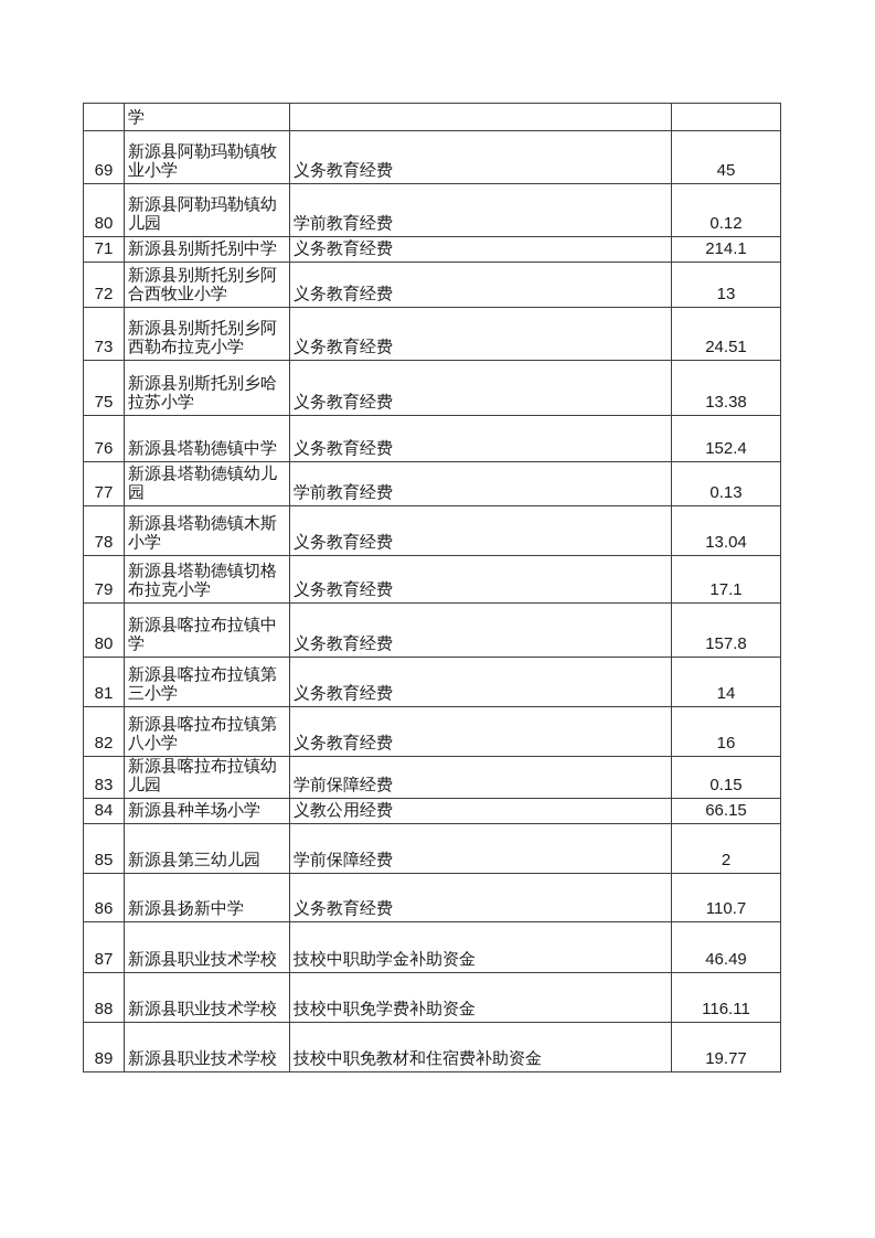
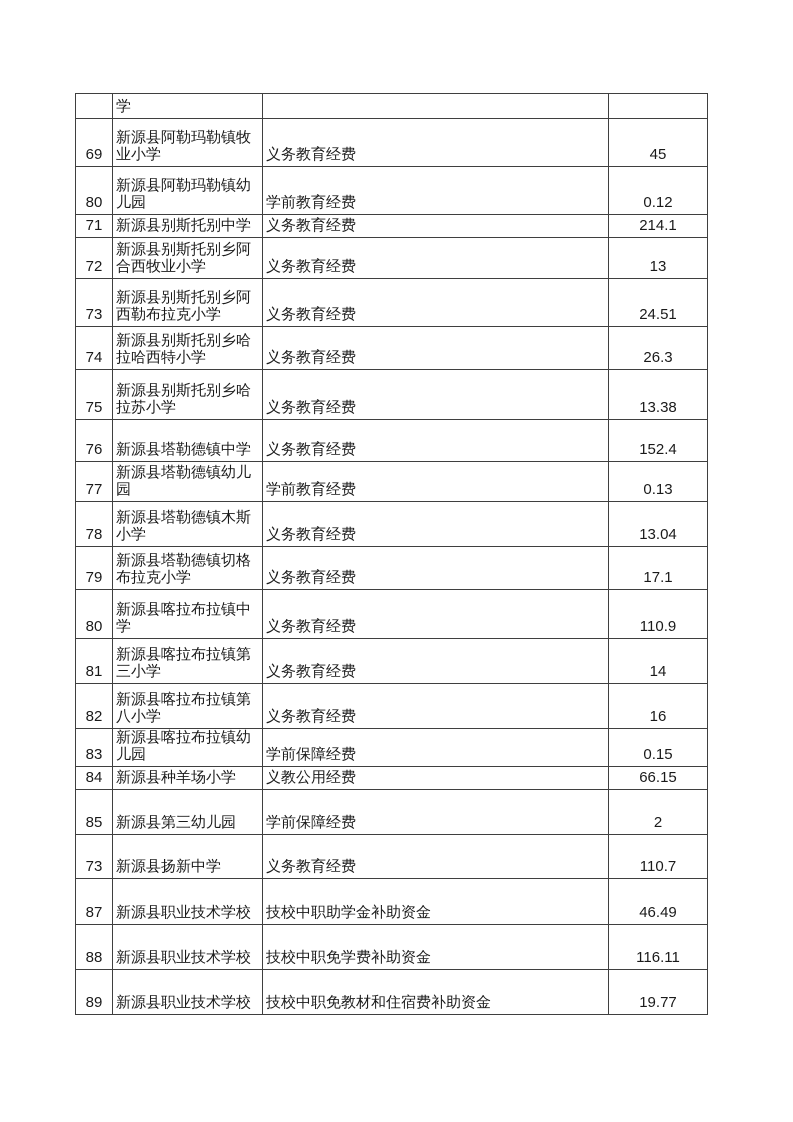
  	学
  69	新源县阿勒玛勒镇牧业小学	义务教育经费	45
  80	新源县阿勒玛勒镇幼儿园	学前教育经费	0.12
  71	新源县别斯托别中学	义务教育经费	214.1
  72	新源县别斯托别乡阿合西牧业小学	义务教育经费	13
  73	新源县别斯托别乡阿西勒布拉克小学	义务教育经费	24.51
+ 74	新源县别斯托别乡哈拉哈西特小学	义务教育经费	26.3
  75	新源县别斯托别乡哈拉苏小学	义务教育经费	13.38
  76	新源县塔勒德镇中学	义务教育经费	152.4
  77	新源县塔勒德镇幼儿园	学前教育经费	0.13
  78	新源县塔勒德镇木斯小学	义务教育经费	13.04
  79	新源县塔勒德镇切格布拉克小学	义务教育经费	17.1
- 80	新源县喀拉布拉镇中学	义务教育经费	157.8
+ 80	新源县喀拉布拉镇中学	义务教育经费	110.9
  81	新源县喀拉布拉镇第三小学	义务教育经费	14
  82	新源县喀拉布拉镇第八小学	义务教育经费	16
  83	新源县喀拉布拉镇幼儿园	学前保障经费	0.15
  84	新源县种羊场小学	义教公用经费	66.15
  85	新源县第三幼儿园	学前保障经费	2
- 86	新源县扬新中学	义务教育经费	110.7
+ 73	新源县扬新中学	义务教育经费	110.7
  87	新源县职业技术学校	技校中职助学金补助资金	46.49
  88	新源县职业技术学校	技校中职免学费补助资金	116.11
  89	新源县职业技术学校	技校中职免教材和住宿费补助资金	19.77
